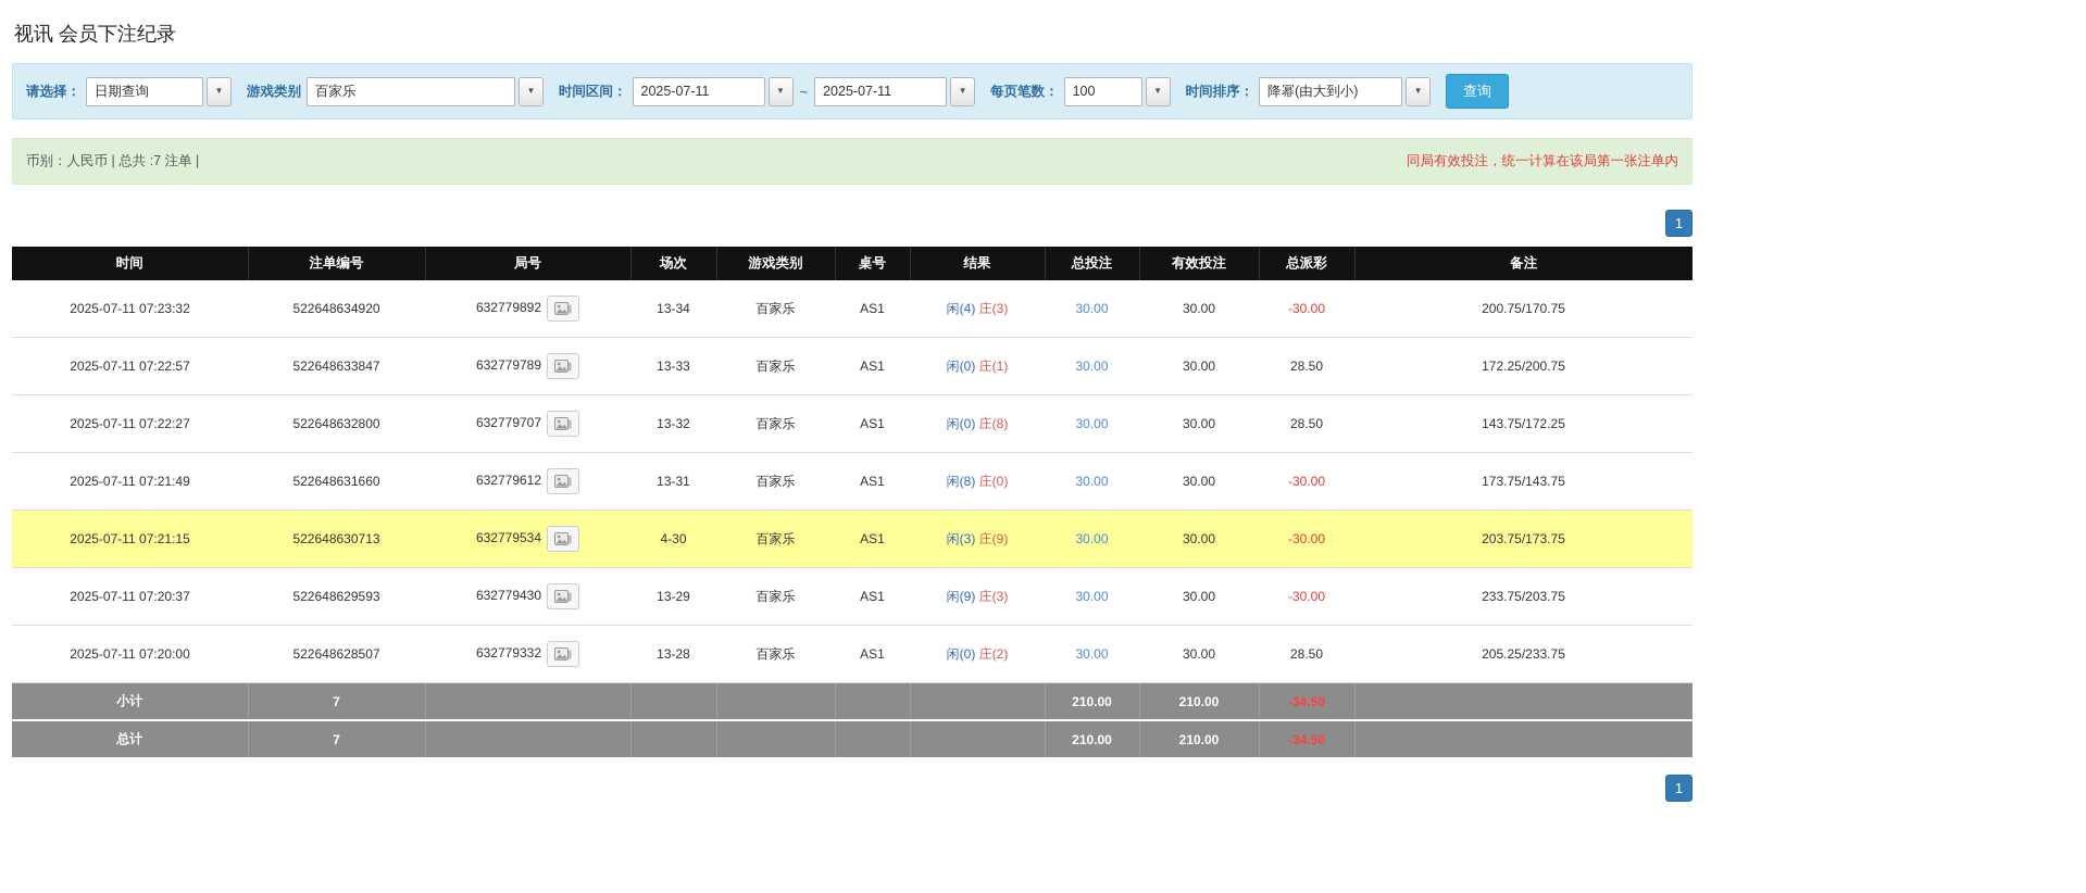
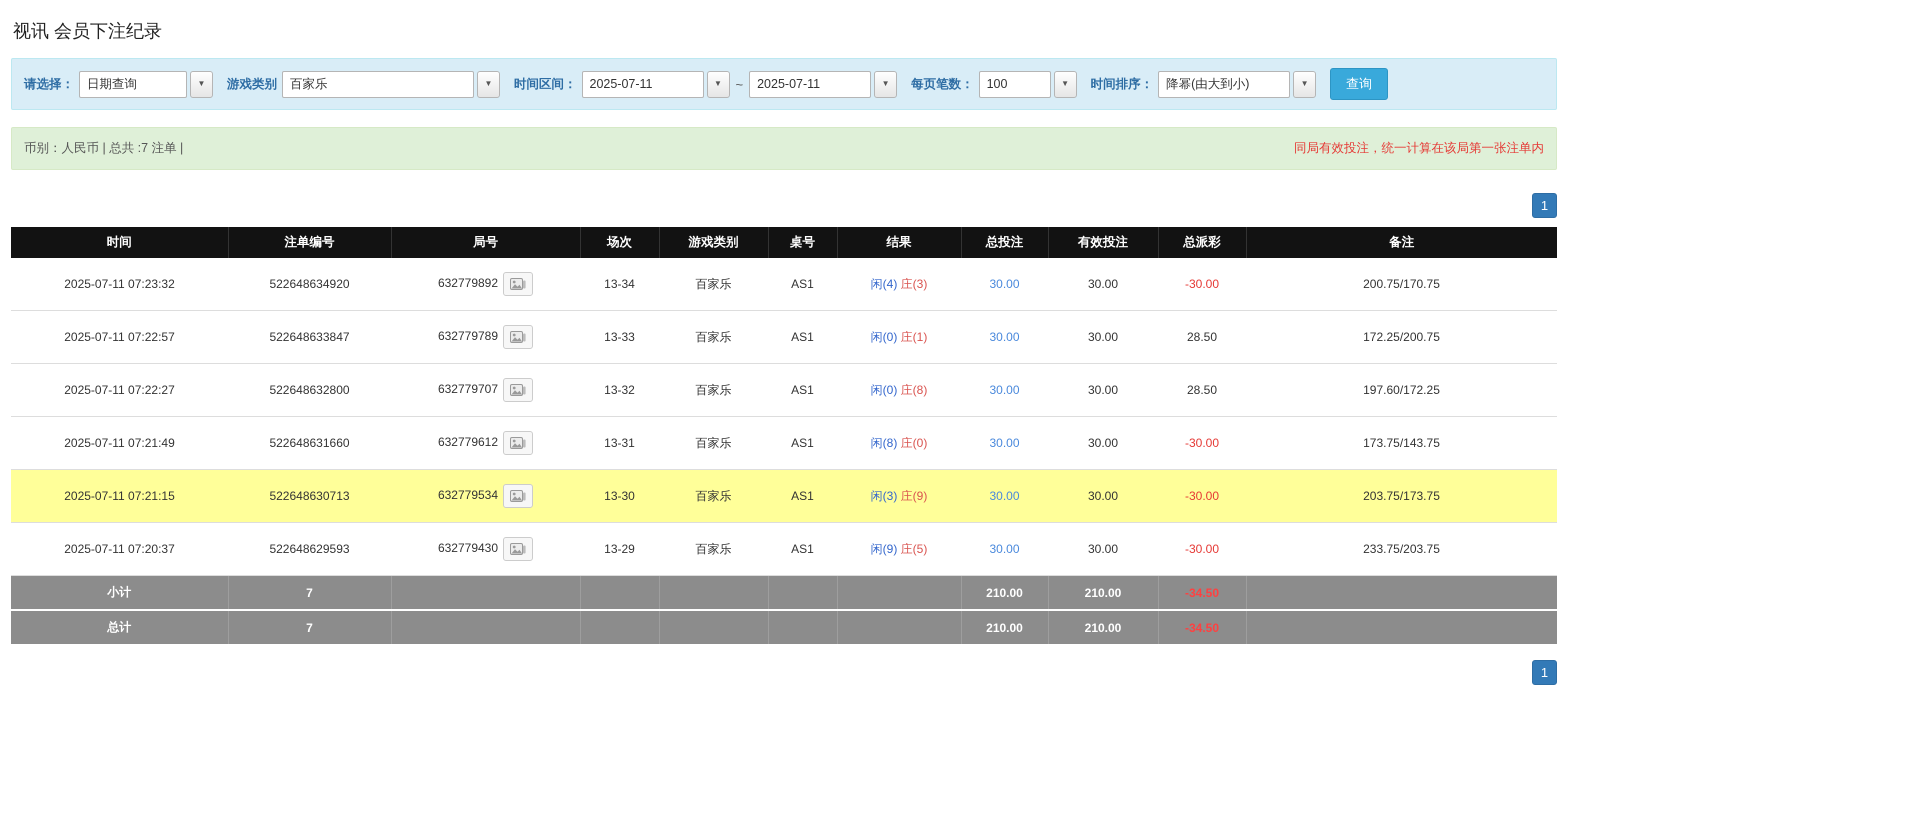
  视讯 会员下注纪录
  请选择：
  日期查询
  ▼
  游戏类别
  百家乐
  ▼
  时间区间：
  2025-07-11
  ▼
  ~
  2025-07-11
  ▼
  每页笔数：
  100
  ▼
  时间排序：
  降幂(由大到小)
  ▼
  查询
  币别：人民币 | 总共 :7 注单 |
  同局有效投注，统一计算在该局第一张注单内
  1
  时间	注单编号	局号	场次	游戏类别	桌号	结果	总投注	有效投注	总派彩	备注
  2025-07-11 07:23:32	522648634920	632779892	13-34	百家乐	AS1	闲(4) 庄(3)	30.00	30.00	-30.00	200.75/170.75
  2025-07-11 07:22:57	522648633847	632779789	13-33	百家乐	AS1	闲(0) 庄(1)	30.00	30.00	28.50	172.25/200.75
- 2025-07-11 07:22:27	522648632800	632779707	13-32	百家乐	AS1	闲(0) 庄(8)	30.00	30.00	28.50	143.75/172.25
+ 2025-07-11 07:22:27	522648632800	632779707	13-32	百家乐	AS1	闲(0) 庄(8)	30.00	30.00	28.50	197.60/172.25
  2025-07-11 07:21:49	522648631660	632779612	13-31	百家乐	AS1	闲(8) 庄(0)	30.00	30.00	-30.00	173.75/143.75
- 2025-07-11 07:21:15	522648630713	632779534	4-30	百家乐	AS1	闲(3) 庄(9)	30.00	30.00	-30.00	203.75/173.75
+ 2025-07-11 07:21:15	522648630713	632779534	13-30	百家乐	AS1	闲(3) 庄(9)	30.00	30.00	-30.00	203.75/173.75
- 2025-07-11 07:20:37	522648629593	632779430	13-29	百家乐	AS1	闲(9) 庄(3)	30.00	30.00	-30.00	233.75/203.75
+ 2025-07-11 07:20:37	522648629593	632779430	13-29	百家乐	AS1	闲(9) 庄(5)	30.00	30.00	-30.00	233.75/203.75
- 2025-07-11 07:20:00	522648628507	632779332	13-28	百家乐	AS1	闲(0) 庄(2)	30.00	30.00	28.50	205.25/233.75
  小计	7						210.00	210.00	-34.50
  总计	7						210.00	210.00	-34.50
  1
